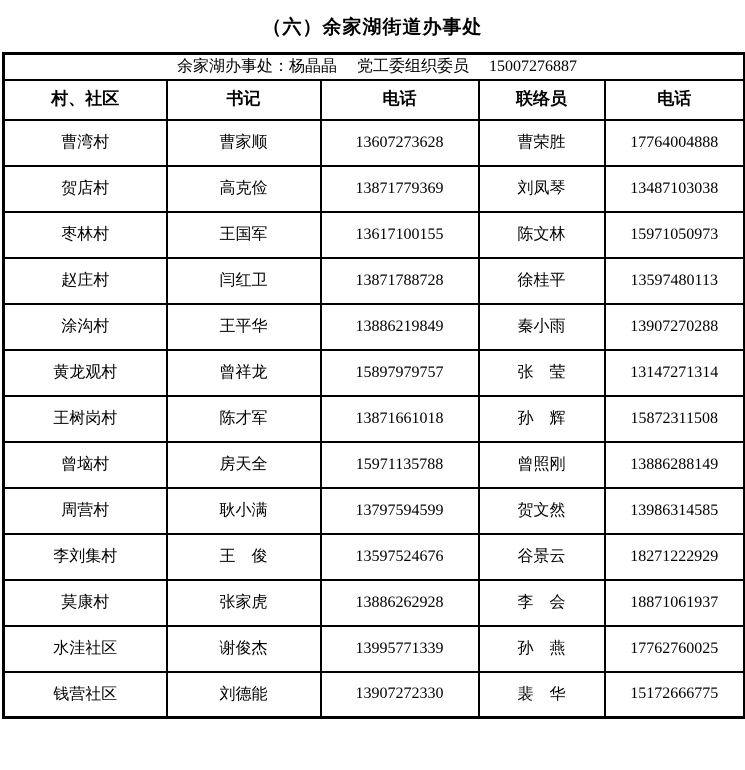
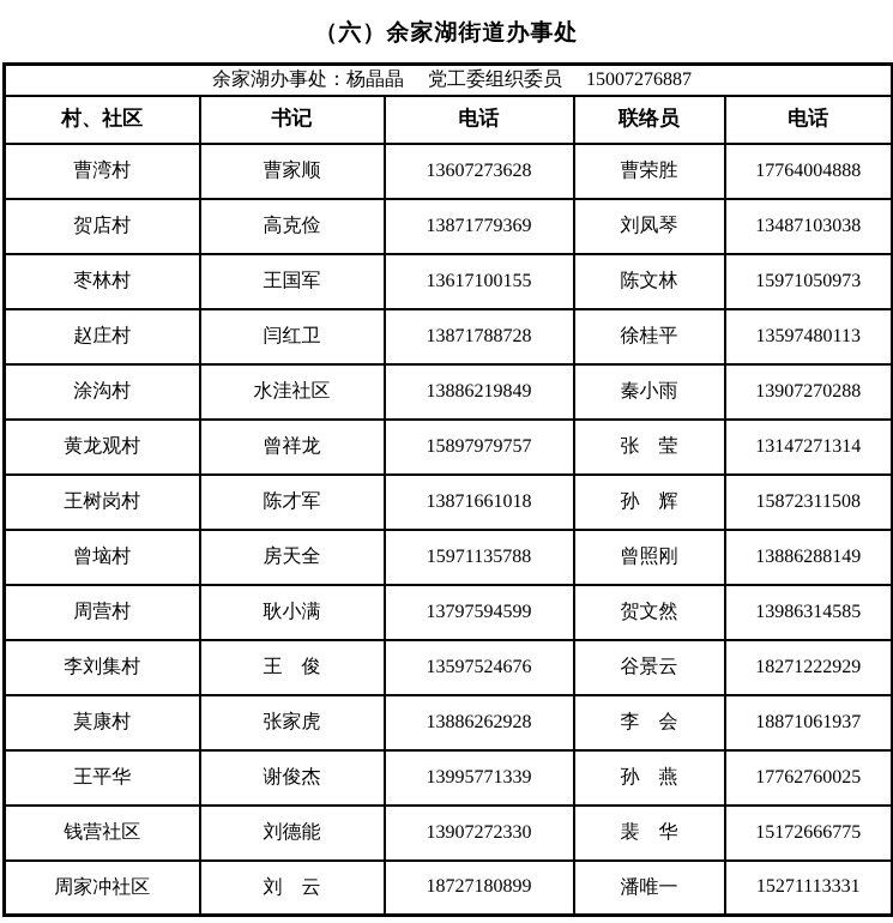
  （六）余家湖街道办事处
  余家湖办事处：杨晶晶 党工委组织委员 15007276887
  村、社区	书记	电话	联络员	电话
  曹湾村	曹家顺	13607273628	曹荣胜	17764004888
  贺店村	高克俭	13871779369	刘凤琴	13487103038
  枣林村	王国军	13617100155	陈文林	15971050973
  赵庄村	闫红卫	13871788728	徐桂平	13597480113
- 涂沟村	王平华	13886219849	秦小雨	13907270288
+ 涂沟村	水洼社区	13886219849	秦小雨	13907270288
  黄龙观村	曾祥龙	15897979757	张 莹	13147271314
  王树岗村	陈才军	13871661018	孙 辉	15872311508
  曾垴村	房天全	15971135788	曾照刚	13886288149
  周营村	耿小满	13797594599	贺文然	13986314585
  李刘集村	王 俊	13597524676	谷景云	18271222929
  莫康村	张家虎	13886262928	李 会	18871061937
- 水洼社区	谢俊杰	13995771339	孙 燕	17762760025
+ 王平华	谢俊杰	13995771339	孙 燕	17762760025
  钱营社区	刘德能	13907272330	裴 华	15172666775
+ 周家冲社区	刘 云	18727180899	潘唯一	15271113331
